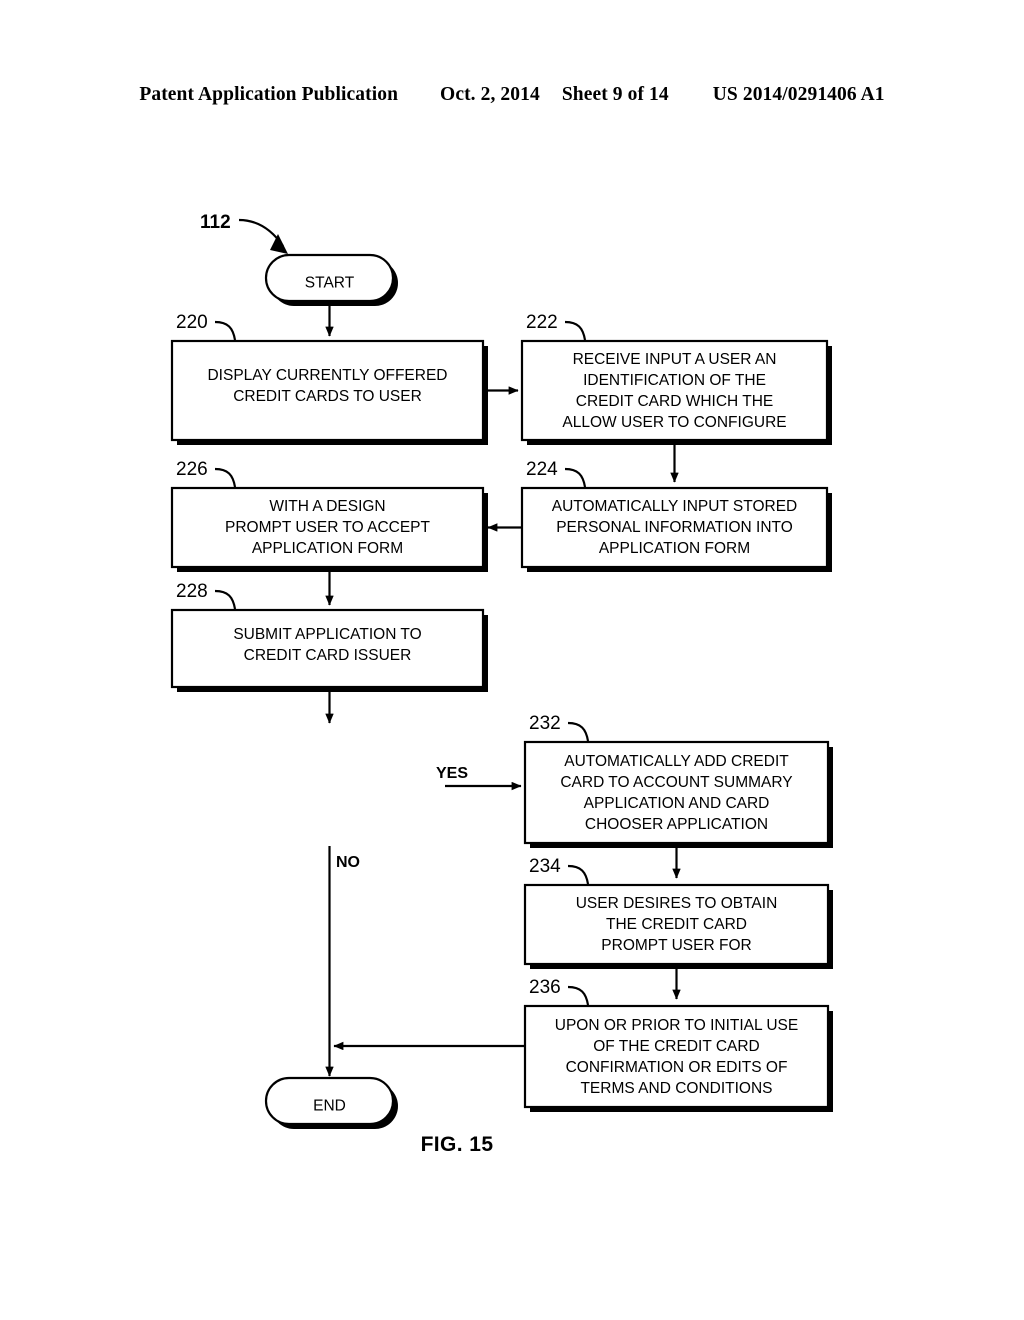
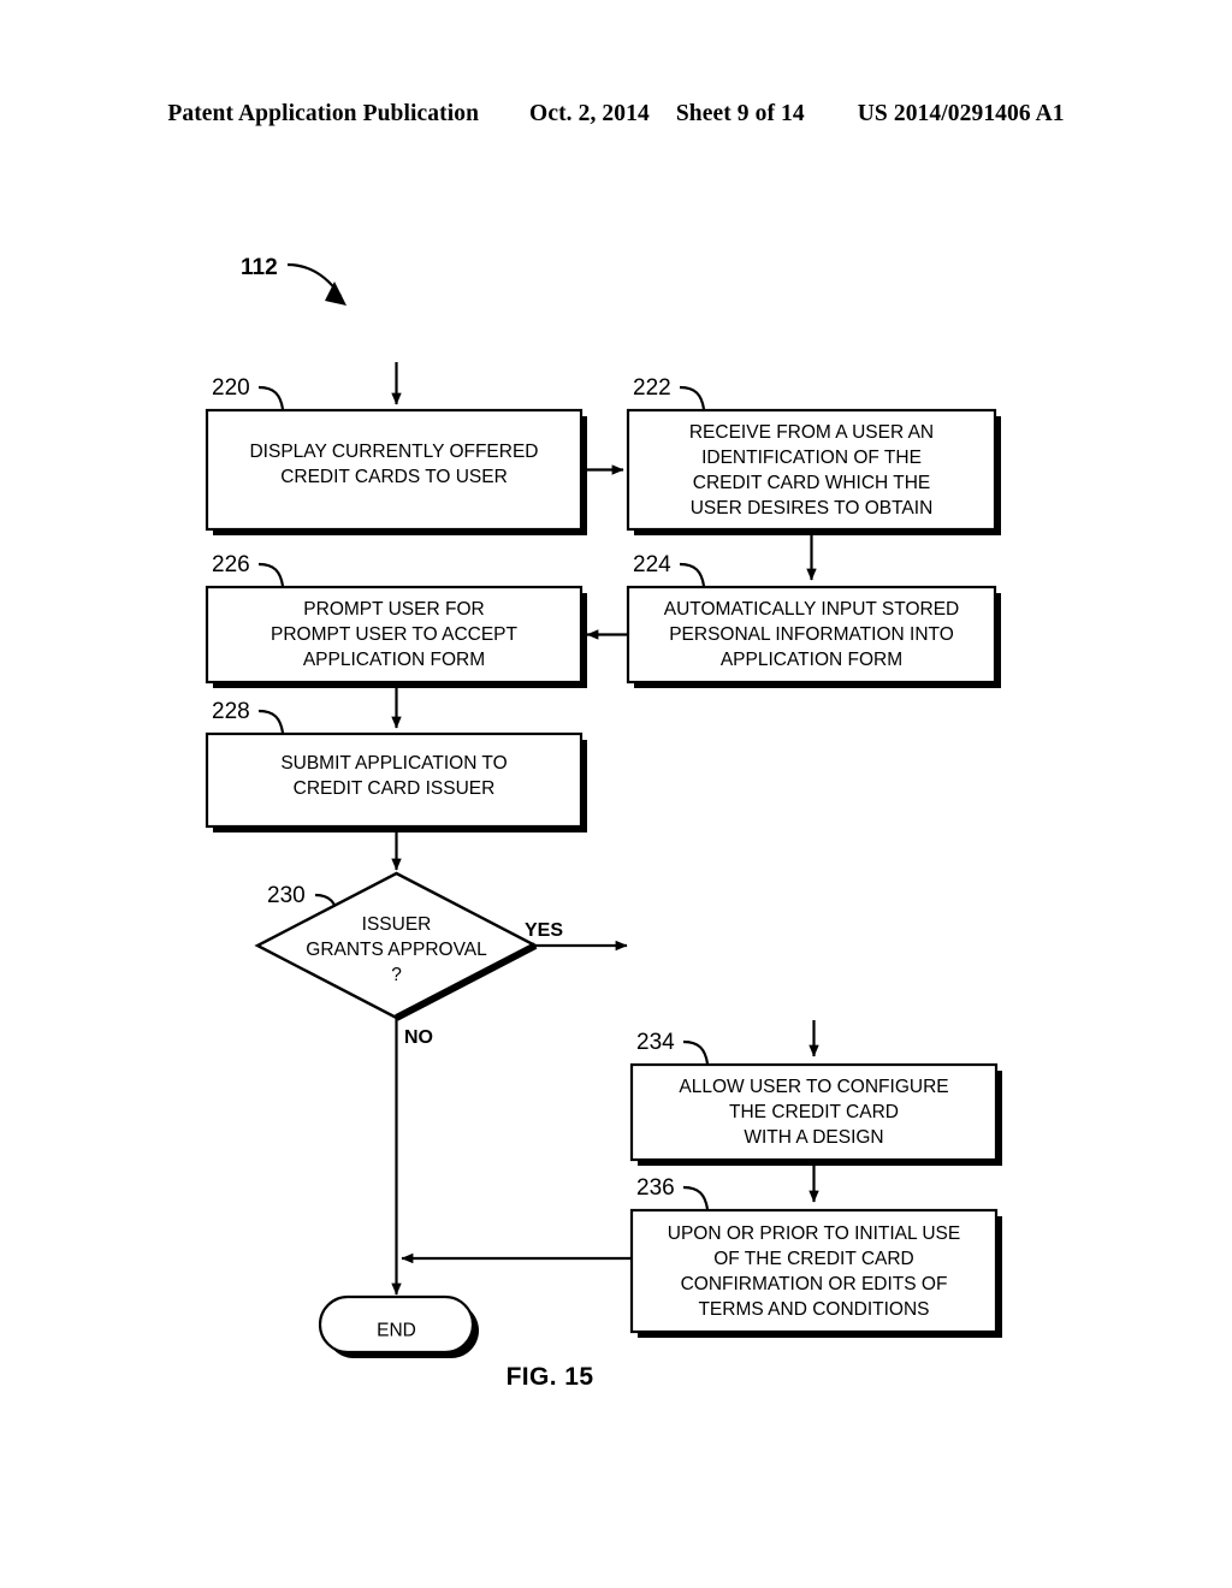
  Patent Application Publication
  Oct. 2, 2014
  Sheet 9 of 14
  US 2014/0291406 A1
  112
- START
  220
  DISPLAY CURRENTLY OFFERED
  CREDIT CARDS TO USER
  222
- RECEIVE INPUT A USER AN
+ RECEIVE FROM A USER AN
  IDENTIFICATION OF THE
  CREDIT CARD WHICH THE
- ALLOW USER TO CONFIGURE
+ USER DESIRES TO OBTAIN
  224
  AUTOMATICALLY INPUT STORED
  PERSONAL INFORMATION INTO
  APPLICATION FORM
  226
- WITH A DESIGN
+ PROMPT USER FOR
  PROMPT USER TO ACCEPT
  APPLICATION FORM
  228
  SUBMIT APPLICATION TO
  CREDIT CARD ISSUER
+ 230
+ ISSUER
+ GRANTS APPROVAL
+ ?
  YES
  NO
- 232
- AUTOMATICALLY ADD CREDIT
- CARD TO ACCOUNT SUMMARY
- APPLICATION AND CARD
- CHOOSER APPLICATION
  234
- USER DESIRES TO OBTAIN
+ ALLOW USER TO CONFIGURE
  THE CREDIT CARD
- PROMPT USER FOR
+ WITH A DESIGN
  236
  UPON OR PRIOR TO INITIAL USE
  OF THE CREDIT CARD
  CONFIRMATION OR EDITS OF
  TERMS AND CONDITIONS
  END
  FIG. 15
